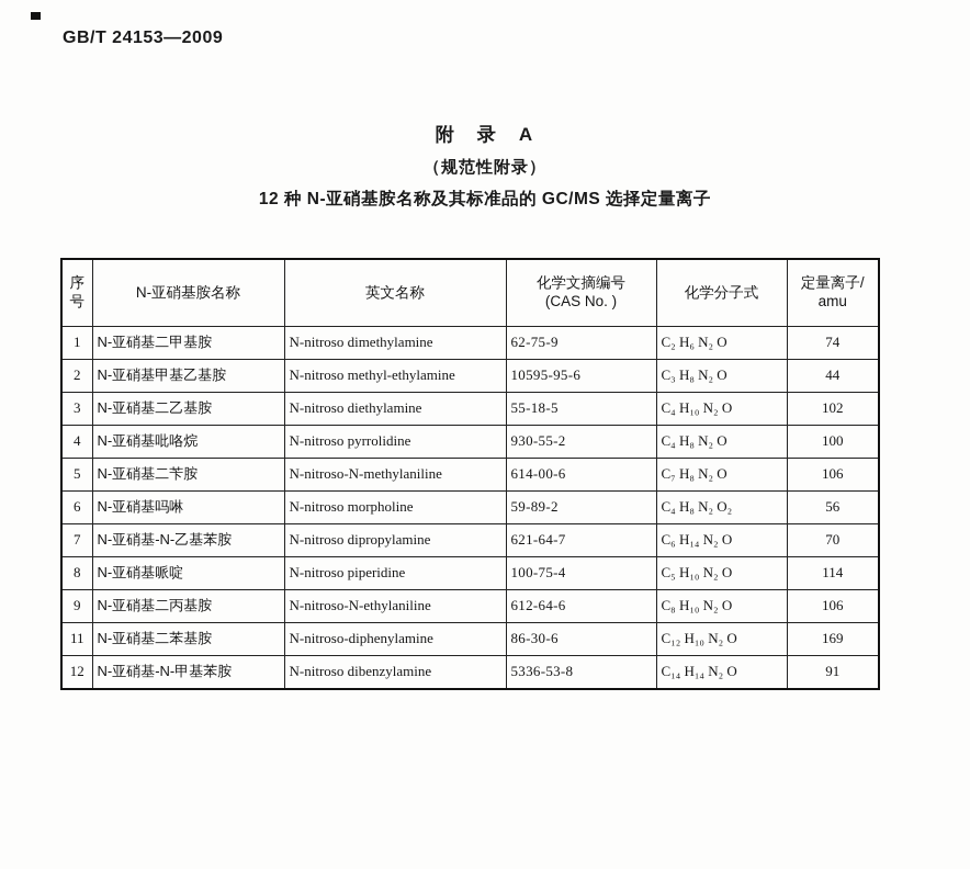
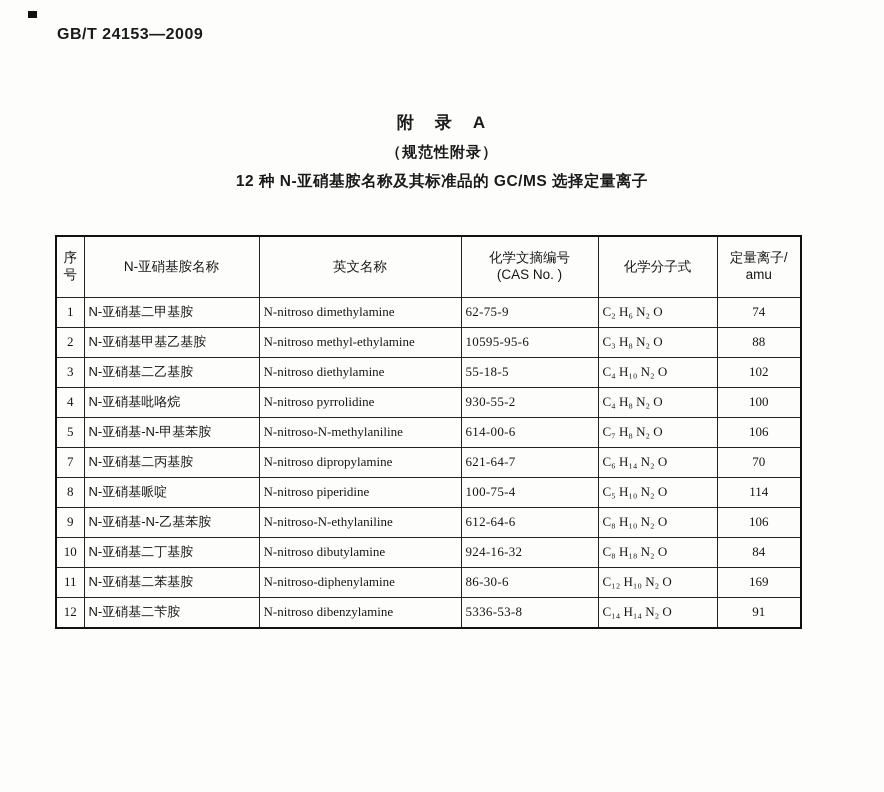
  GB/T 24153—2009
  附 录 A
  （规范性附录）
  12 种 N-亚硝基胺名称及其标准品的 GC/MS 选择定量离子
  序 号	N-亚硝基胺名称	英文名称	化学文摘编号 (CAS No. )	化学分子式	定量离子/ amu
  1	N-亚硝基二甲基胺	N-nitroso dimethylamine	62-75-9	C₂ H₆ N₂ O	74
- 2	N-亚硝基甲基乙基胺	N-nitroso methyl-ethylamine	10595-95-6	C₃ H₈ N₂ O	44
+ 2	N-亚硝基甲基乙基胺	N-nitroso methyl-ethylamine	10595-95-6	C₃ H₈ N₂ O	88
  3	N-亚硝基二乙基胺	N-nitroso diethylamine	55-18-5	C₄ H₁₀ N₂ O	102
  4	N-亚硝基吡咯烷	N-nitroso pyrrolidine	930-55-2	C₄ H₈ N₂ O	100
- 5	N-亚硝基二苄胺	N-nitroso-N-methylaniline	614-00-6	C₇ H₈ N₂ O	106
+ 5	N-亚硝基-N-甲基苯胺	N-nitroso-N-methylaniline	614-00-6	C₇ H₈ N₂ O	106
- 6	N-亚硝基吗啉	N-nitroso morpholine	59-89-2	C₄ H₈ N₂ O₂	56
- 7	N-亚硝基-N-乙基苯胺	N-nitroso dipropylamine	621-64-7	C₆ H₁₄ N₂ O	70
+ 7	N-亚硝基二丙基胺	N-nitroso dipropylamine	621-64-7	C₆ H₁₄ N₂ O	70
  8	N-亚硝基哌啶	N-nitroso piperidine	100-75-4	C₅ H₁₀ N₂ O	114
- 9	N-亚硝基二丙基胺	N-nitroso-N-ethylaniline	612-64-6	C₈ H₁₀ N₂ O	106
+ 9	N-亚硝基-N-乙基苯胺	N-nitroso-N-ethylaniline	612-64-6	C₈ H₁₀ N₂ O	106
+ 10	N-亚硝基二丁基胺	N-nitroso dibutylamine	924-16-32	C₈ H₁₈ N₂ O	84
  11	N-亚硝基二苯基胺	N-nitroso-diphenylamine	86-30-6	C₁₂ H₁₀ N₂ O	169
- 12	N-亚硝基-N-甲基苯胺	N-nitroso dibenzylamine	5336-53-8	C₁₄ H₁₄ N₂ O	91
+ 12	N-亚硝基二苄胺	N-nitroso dibenzylamine	5336-53-8	C₁₄ H₁₄ N₂ O	91
